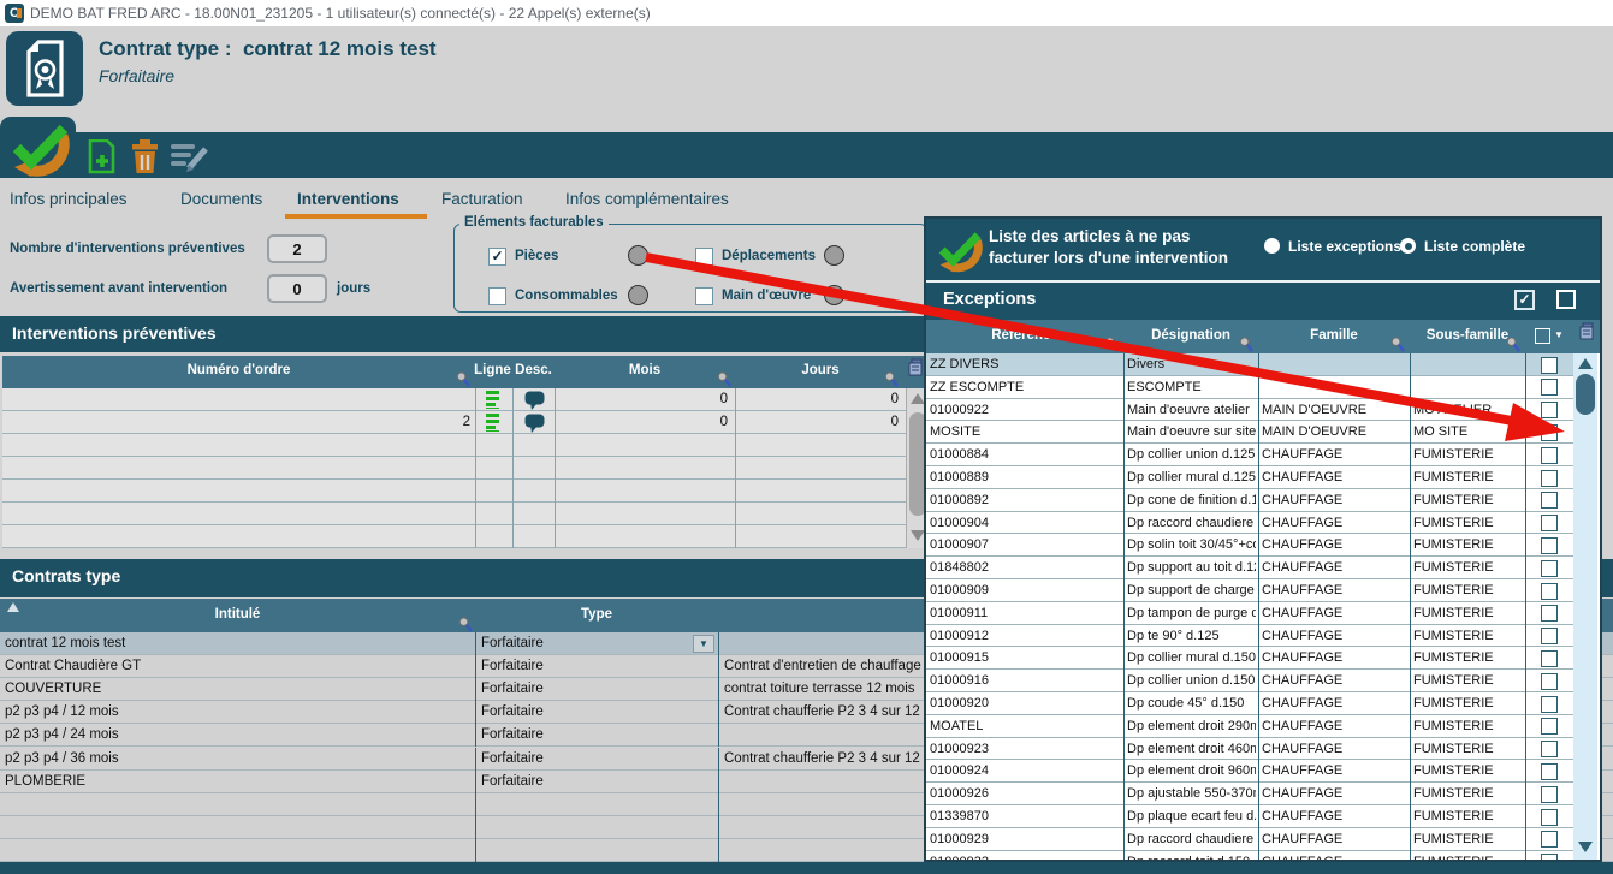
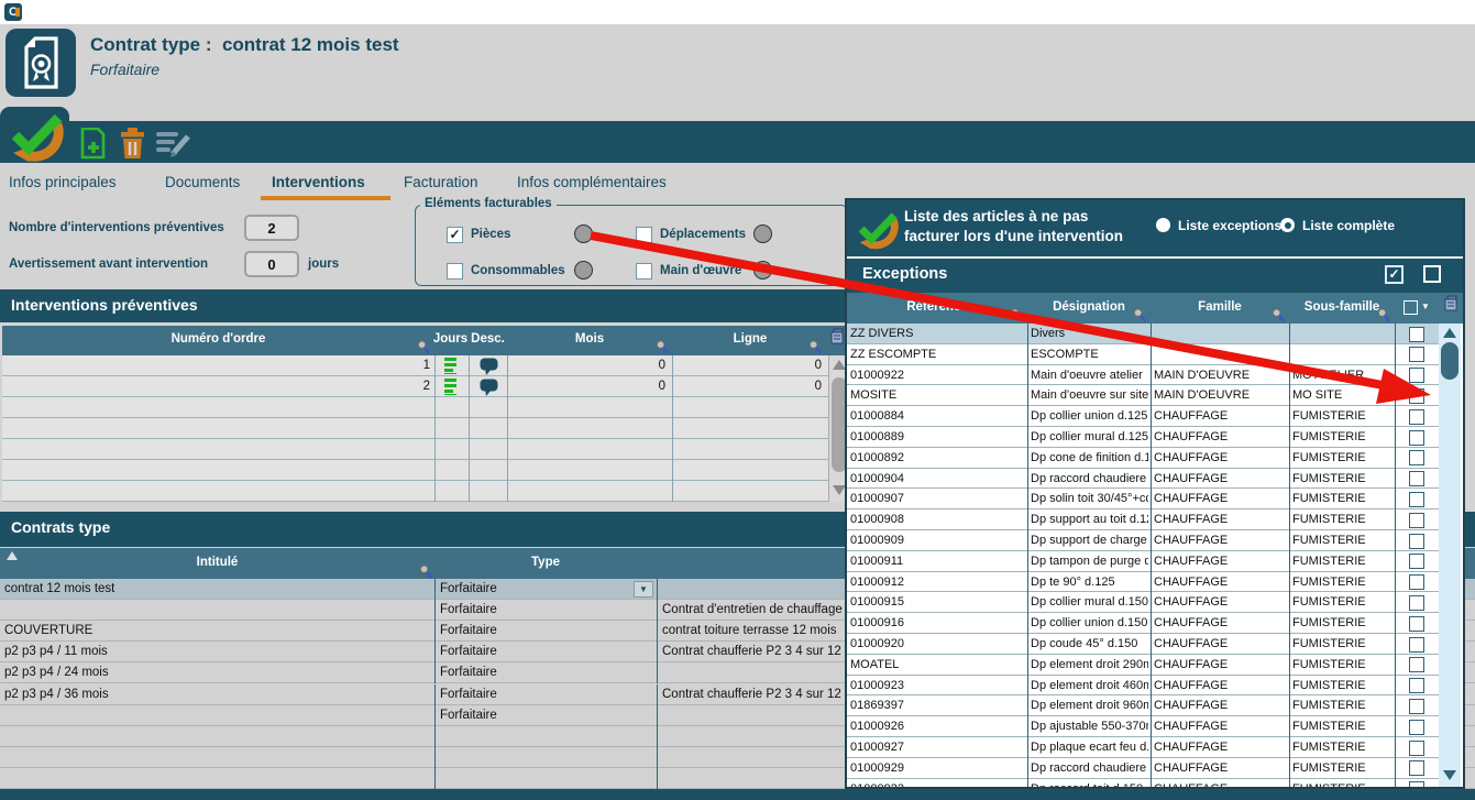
  C
- DEMO BAT FRED ARC - 18.00N01_231205 - 1 utilisateur(s) connecté(s) - 22 Appel(s) externe(s)
  Contrat type : contrat 12 mois test
  Forfaitaire
  Infos principales
  Documents
  Interventions
  Facturation
  Infos complémentaires
  Nombre d'interventions préventives
  2
  Avertissement avant intervention
  0
  jours
  Eléments facturables
  ✓
  Pièces
  Déplacements
  Consommables
  Main d'œuvre
  Interventions préventives
  Numéro d'ordre
- Ligne
+ Jours
  Desc.
  Mois
- Jours
+ Ligne
+ 1
  0
  0
  2
  0
  0
  Contrats type
  Intitulé
  Type
  contrat 12 mois test
  Forfaitaire
  ▼
- Contrat Chaudière GT
  Forfaitaire
  COUVERTURE
  Forfaitaire
  contrat toiture terrasse 12 mois
- p2 p3 p4 / 12 mois
+ p2 p3 p4 / 11 mois
  Forfaitaire
  Contrat chaufferie P2 3 4 sur 12
  p2 p3 p4 / 24 mois
  Forfaitaire
  p2 p3 p4 / 36 mois
  Forfaitaire
  Contrat chaufferie P2 3 4 sur 12
- PLOMBERIE
  Forfaitaire
  Liste des articles à ne pas
  facturer lors d'une intervention
  Liste exceptions
  Liste complète
  Exceptions
  ✓
  Désignation
  Famille
  Sous-famille
  ▼
  ZZ DIVERS
  Divers
  ZZ ESCOMPTE
  ESCOMPTE
  01000922
  Main d'oeuvre atelier
  MAIN D'OEUVRE
  MOSITE
  Main d'oeuvre sur site
  MAIN D'OEUVRE
  MO SITE
  01000884
  Dp collier union d.125
  CHAUFFAGE
  FUMISTERIE
  01000889
  Dp collier mural d.125
  CHAUFFAGE
  FUMISTERIE
  01000892
  Dp cone de finition d.1
  CHAUFFAGE
  FUMISTERIE
  01000904
  Dp raccord chaudiere
  CHAUFFAGE
  FUMISTERIE
  01000907
  Dp solin toit 30/45°+c
  CHAUFFAGE
  FUMISTERIE
- 01848802
+ 01000908
  Dp support au toit d.1
  CHAUFFAGE
  FUMISTERIE
  01000909
  Dp support de charge
  CHAUFFAGE
  FUMISTERIE
  01000911
  Dp tampon de purge d
  CHAUFFAGE
  FUMISTERIE
  01000912
  Dp te 90° d.125
  CHAUFFAGE
  FUMISTERIE
  01000915
  Dp collier mural d.150
  CHAUFFAGE
  FUMISTERIE
  01000916
  Dp collier union d.150
  CHAUFFAGE
  FUMISTERIE
  01000920
  Dp coude 45° d.150
  CHAUFFAGE
  FUMISTERIE
  MOATEL
  Dp element droit 290m
  CHAUFFAGE
  FUMISTERIE
  01000923
  Dp element droit 460m
  CHAUFFAGE
  FUMISTERIE
- 01000924
+ 01869397
  Dp element droit 960m
  CHAUFFAGE
  FUMISTERIE
  01000926
  Dp ajustable 550-370
  CHAUFFAGE
  FUMISTERIE
- 01339870
+ 01000927
  Dp plaque ecart feu d.
  CHAUFFAGE
  FUMISTERIE
  01000929
  Dp raccord chaudiere
  CHAUFFAGE
  FUMISTERIE
